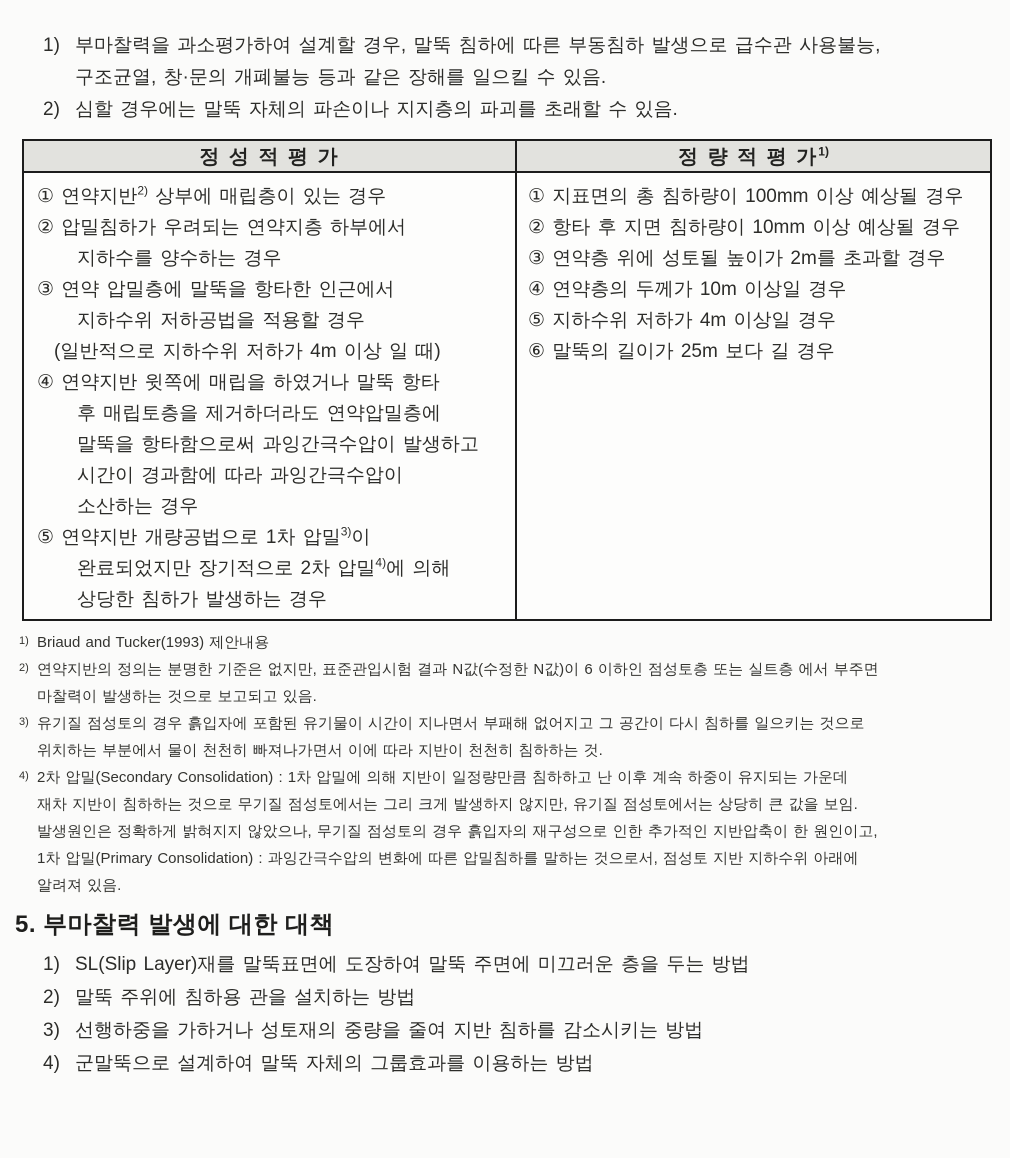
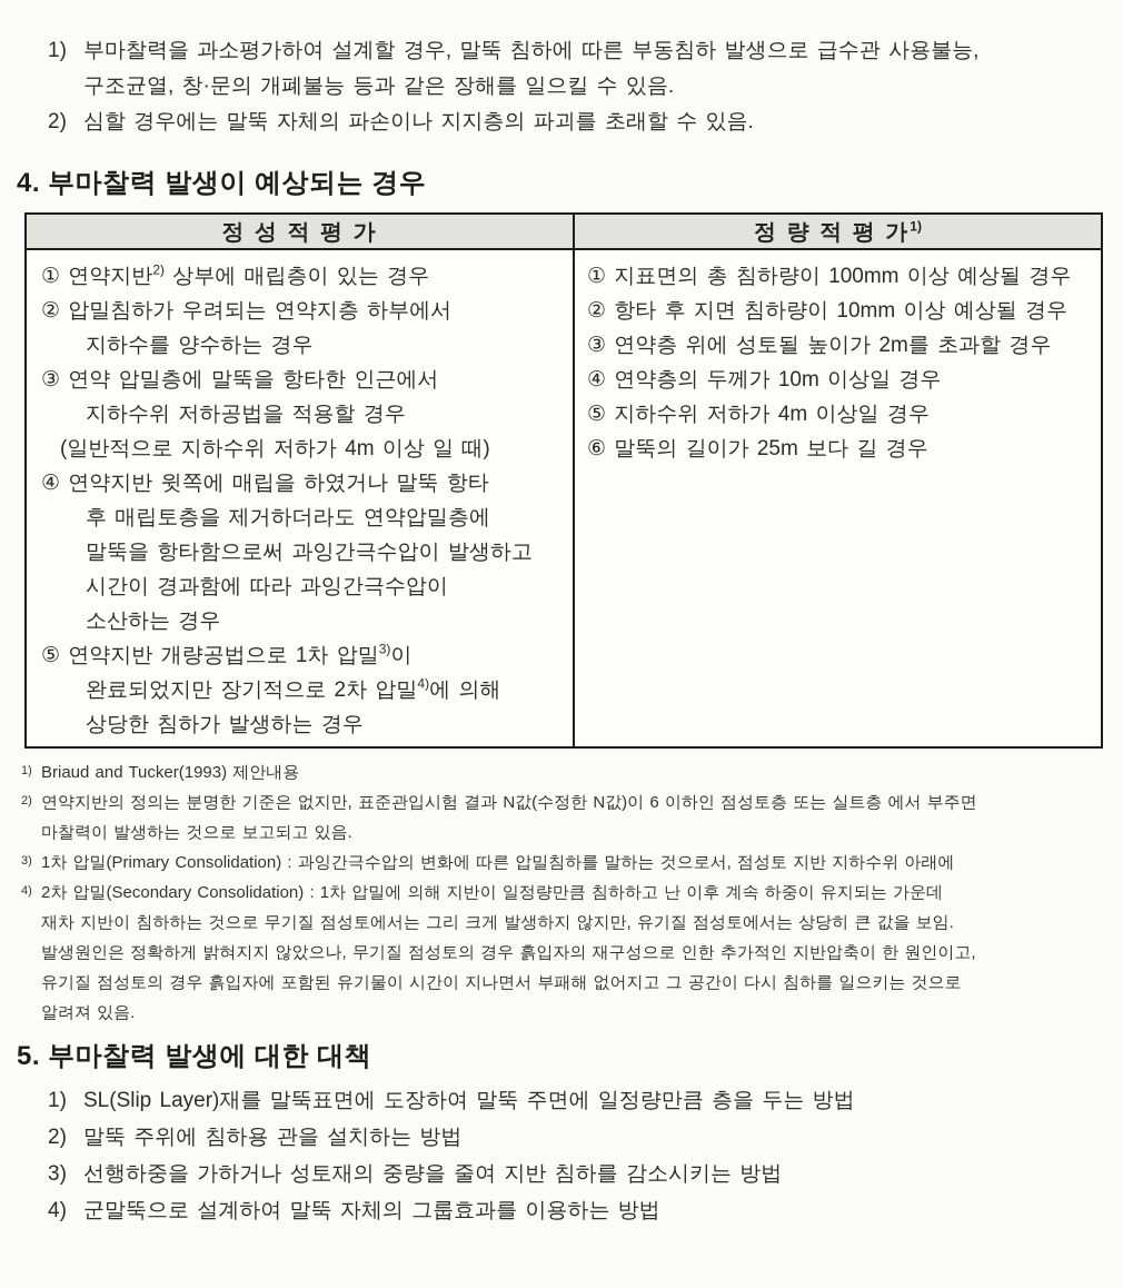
  1)
  부마찰력을 과소평가하여 설계할 경우, 말뚝 침하에 따른 부동침하 발생으로 급수관 사용불능,
  구조균열, 창·문의 개폐불능 등과 같은 장해를 일으킬 수 있음.
  2)
  심할 경우에는 말뚝 자체의 파손이나 지지층의 파괴를 초래할 수 있음.
+ 4. 부마찰력 발생이 예상되는 경우
  정 성 적 평 가	정 량 적 평 가1)
  ① 연약지반2) 상부에 매립층이 있는 경우② 압밀침하가 우려되는 연약지층 하부에서지하수를 양수하는 경우③ 연약 압밀층에 말뚝을 항타한 인근에서지하수위 저하공법을 적용할 경우(일반적으로 지하수위 저하가 4m 이상 일 때)④ 연약지반 윗쪽에 매립을 하였거나 말뚝 항타후 매립토층을 제거하더라도 연약압밀층에말뚝을 항타함으로써 과잉간극수압이 발생하고시간이 경과함에 따라 과잉간극수압이소산하는 경우⑤ 연약지반 개량공법으로 1차 압밀3)이완료되었지만 장기적으로 2차 압밀4)에 의해상당한 침하가 발생하는 경우	① 지표면의 총 침하량이 100mm 이상 예상될 경우② 항타 후 지면 침하량이 10mm 이상 예상될 경우③ 연약층 위에 성토될 높이가 2m를 초과할 경우④ 연약층의 두께가 10m 이상일 경우⑤ 지하수위 저하가 4m 이상일 경우⑥ 말뚝의 길이가 25m 보다 길 경우
  1)
  Briaud and Tucker(1993) 제안내용
  2)
  연약지반의 정의는 분명한 기준은 없지만, 표준관입시험 결과 N값(수정한 N값)이 6 이하인 점성토층 또는 실트층 에서 부주면
  마찰력이 발생하는 것으로 보고되고 있음.
  3)
- 유기질 점성토의 경우 흙입자에 포함된 유기물이 시간이 지나면서 부패해 없어지고 그 공간이 다시 침하를 일으키는 것으로
+ 1차 압밀(Primary Consolidation) : 과잉간극수압의 변화에 따른 압밀침하를 말하는 것으로서, 점성토 지반 지하수위 아래에
- 위치하는 부분에서 물이 천천히 빠져나가면서 이에 따라 지반이 천천히 침하하는 것.
  4)
  2차 압밀(Secondary Consolidation) : 1차 압밀에 의해 지반이 일정량만큼 침하하고 난 이후 계속 하중이 유지되는 가운데
  재차 지반이 침하하는 것으로 무기질 점성토에서는 그리 크게 발생하지 않지만, 유기질 점성토에서는 상당히 큰 값을 보임.
  발생원인은 정확하게 밝혀지지 않았으나, 무기질 점성토의 경우 흙입자의 재구성으로 인한 추가적인 지반압축이 한 원인이고,
- 1차 압밀(Primary Consolidation) : 과잉간극수압의 변화에 따른 압밀침하를 말하는 것으로서, 점성토 지반 지하수위 아래에
+ 유기질 점성토의 경우 흙입자에 포함된 유기물이 시간이 지나면서 부패해 없어지고 그 공간이 다시 침하를 일으키는 것으로
  알려져 있음.
  5. 부마찰력 발생에 대한 대책
  1)
- SL(Slip Layer)재를 말뚝표면에 도장하여 말뚝 주면에 미끄러운 층을 두는 방법
+ SL(Slip Layer)재를 말뚝표면에 도장하여 말뚝 주면에 일정량만큼 층을 두는 방법
  2)
  말뚝 주위에 침하용 관을 설치하는 방법
  3)
  선행하중을 가하거나 성토재의 중량을 줄여 지반 침하를 감소시키는 방법
  4)
  군말뚝으로 설계하여 말뚝 자체의 그룹효과를 이용하는 방법
